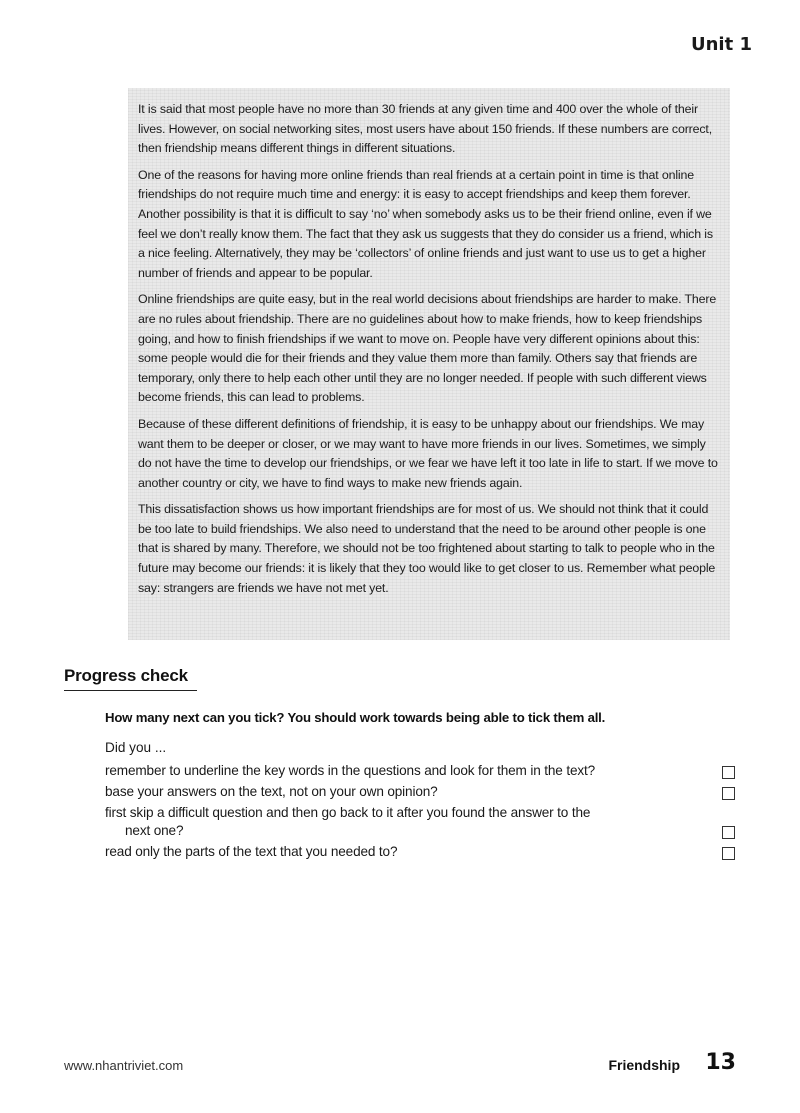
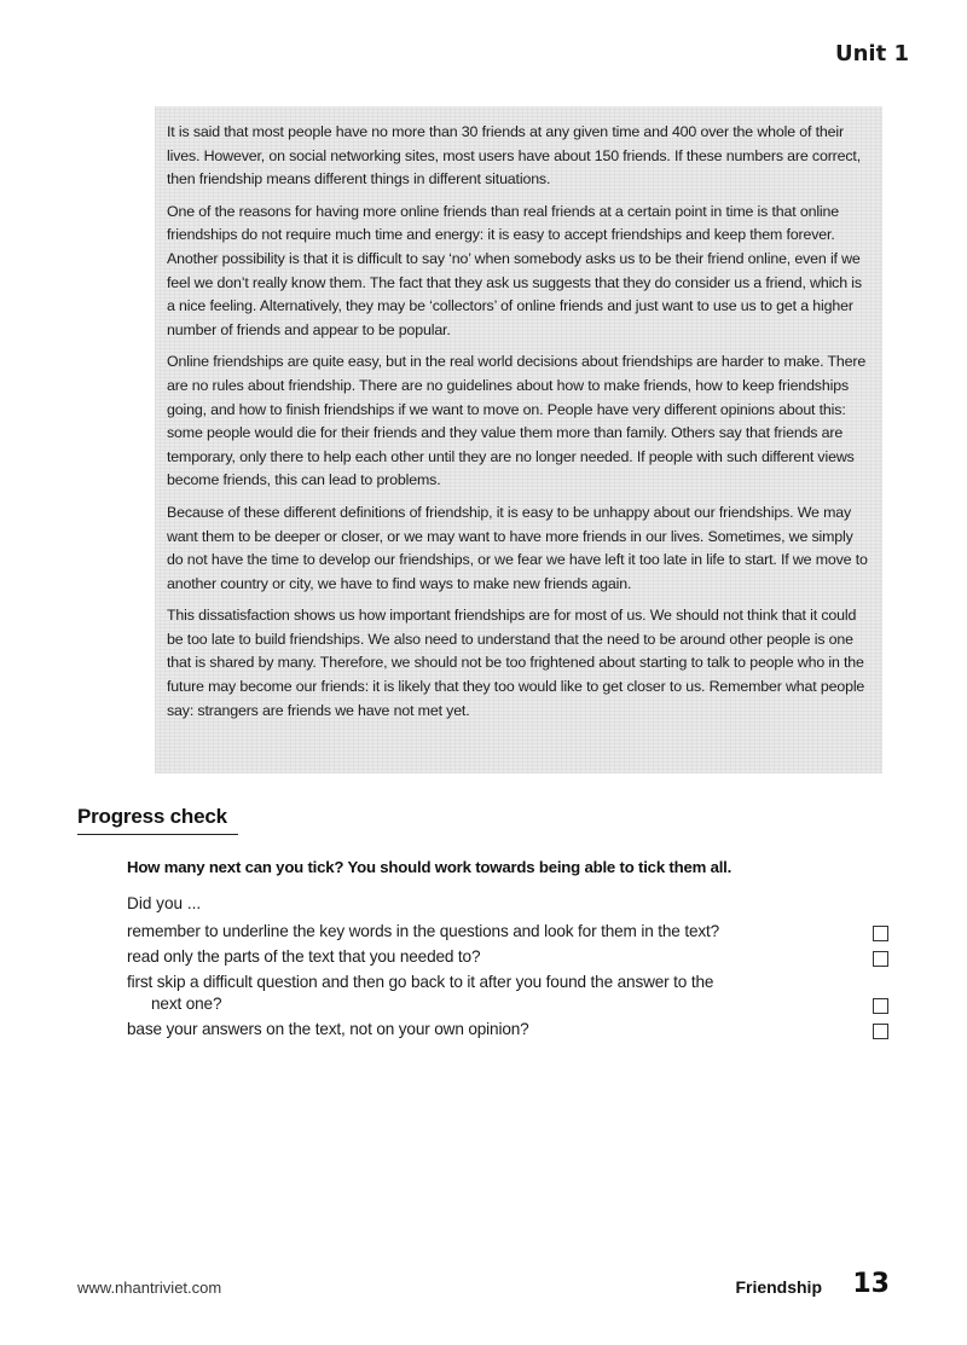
  Unit 1
  It is said that most people have no more than 30 friends at any given time and 400 over the whole of their lives. However, on social networking sites, most users have about 150 friends. If these numbers are correct, then friendship means different things in different situations.
  One of the reasons for having more online friends than real friends at a certain point in time is that online friendships do not require much time and energy: it is easy to accept friendships and keep them forever. Another possibility is that it is difficult to say ‘no’ when somebody asks us to be their friend online, even if we feel we don’t really know them. The fact that they ask us suggests that they do consider us a friend, which is a nice feeling. Alternatively, they may be ‘collectors’ of online friends and just want to use us to get a higher number of friends and appear to be popular.
  Online friendships are quite easy, but in the real world decisions about friendships are harder to make. There are no rules about friendship. There are no guidelines about how to make friends, how to keep friendships going, and how to finish friendships if we want to move on. People have very different opinions about this: some people would die for their friends and they value them more than family. Others say that friends are temporary, only there to help each other until they are no longer needed. If people with such different views become friends, this can lead to problems.
  Because of these different definitions of friendship, it is easy to be unhappy about our friendships. We may want them to be deeper or closer, or we may want to have more friends in our lives. Sometimes, we simply do not have the time to develop our friendships, or we fear we have left it too late in life to start. If we move to another country or city, we have to find ways to make new friends again.
  This dissatisfaction shows us how important friendships are for most of us. We should not think that it could be too late to build friendships. We also need to understand that the need to be around other people is one that is shared by many. Therefore, we should not be too frightened about starting to talk to people who in the future may become our friends: it is likely that they too would like to get closer to us. Remember what people say: strangers are friends we have not met yet.
  Progress check
  How many next can you tick? You should work towards being able to tick them all.
  Did you ...
  remember to underline the key words in the questions and look for them in the text?
- base your answers on the text, not on your own opinion?
+ read only the parts of the text that you needed to?
  first skip a difficult question and then go back to it after you found the answer to the
  next one?
- read only the parts of the text that you needed to?
+ base your answers on the text, not on your own opinion?
  www.nhantriviet.com
  Friendship
  13
